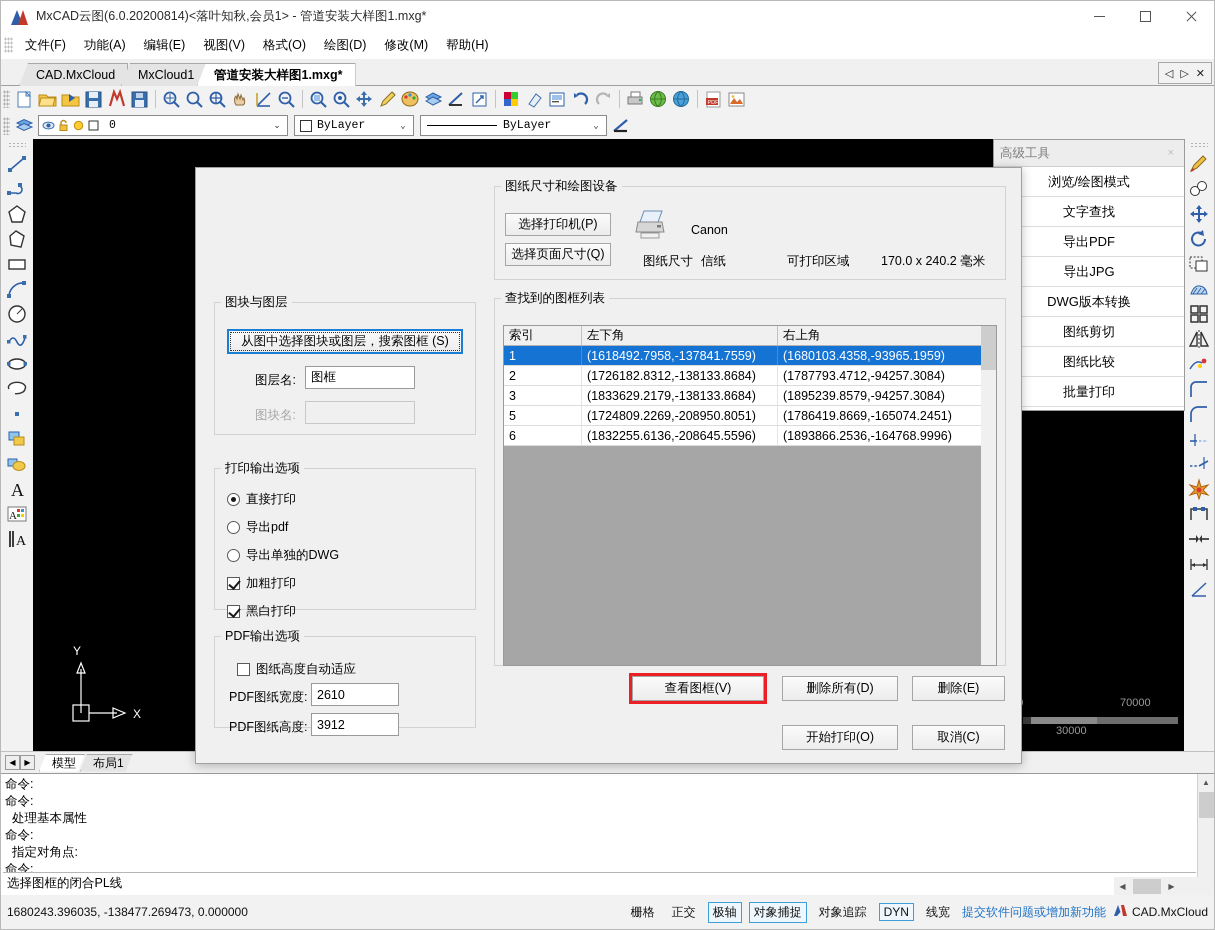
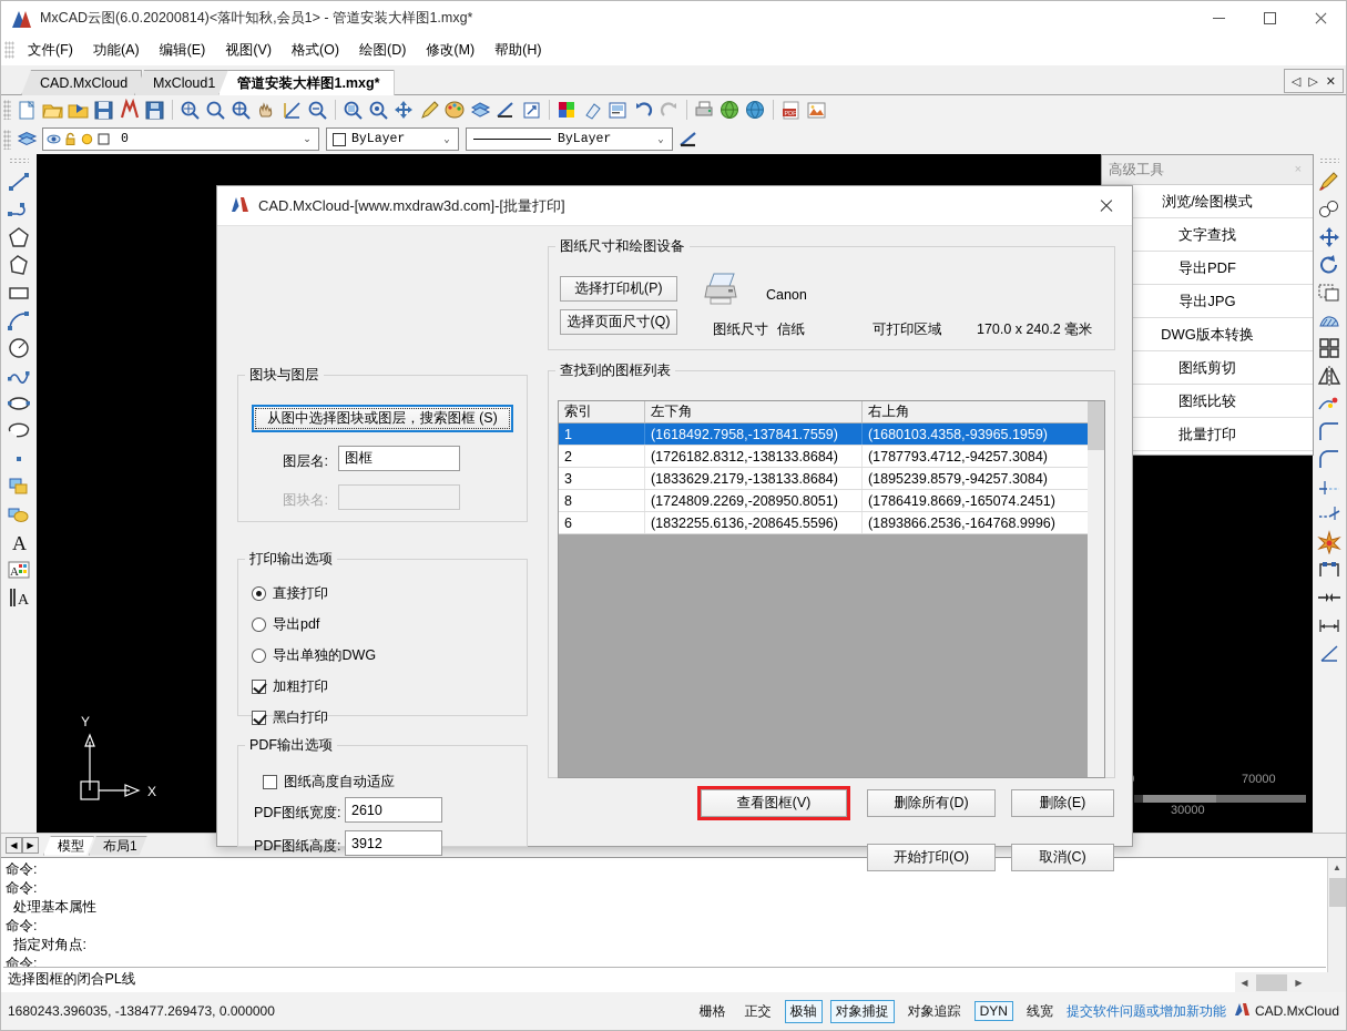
  MxCAD云图(6.0.20200814)<落叶知秋,会员1> - 管道安装大样图1.mxg*
  文件(F)
  功能(A)
  编辑(E)
  视图(V)
  格式(O)
  绘图(D)
  修改(M)
  帮助(H)
  CAD.MxCloud
  MxCloud1
  管道安装大样图1.mxg*
  ◁
  ▷
  ✕
  0
  ⌄
  ByLayer
  ⌄
  ByLayer
  ⌄
  A
  A
  A
  Y
  X
  70000
  30000
  高级工具
  ×
  浏览/绘图模式
  文字查找
  导出PDF
  导出JPG
  DWG版本转换
  图纸剪切
  图纸比较
  批量打印
  ◀
  ▶
  模型
  布局1
  命令:
  命令:
  处理基本属性
  命令:
  指定对角点:
  命令:
  选择图框的闭合PL线
  ▲
  ◀
  ▶
  1680243.396035, -138477.269473, 0.000000
  栅格
  正交
  极轴
  对象捕捉
  对象追踪
  DYN
  线宽
  提交软件问题或增加新功能
  CAD.MxCloud
+ CAD.MxCloud-[www.mxdraw3d.com]-[批量打印]
  图块与图层
  从图中选择图块或图层，搜索图框 (S)
  图层名:
  图框
  图块名:
  打印输出选项
  直接打印
  导出pdf
  导出单独的DWG
  加粗打印
  黑白打印
  PDF输出选项
  图纸高度自动适应
  PDF图纸宽度:
  2610
  PDF图纸高度:
  3912
  图纸尺寸和绘图设备
  选择打印机(P)
  选择页面尺寸(Q)
  Canon
  图纸尺寸
  信纸
  可打印区域
  170.0 x 240.2 毫米
  查找到的图框列表
  索引
  左下角
  右上角
  1
  (1618492.7958,-137841.7559)
  (1680103.4358,-93965.1959)
  2
  (1726182.8312,-138133.8684)
  (1787793.4712,-94257.3084)
  3
  (1833629.2179,-138133.8684)
  (1895239.8579,-94257.3084)
- 5
+ 8
  (1724809.2269,-208950.8051)
  (1786419.8669,-165074.2451)
  6
  (1832255.6136,-208645.5596)
  (1893866.2536,-164768.9996)
  查看图框(V)
  删除所有(D)
  删除(E)
  开始打印(O)
  取消(C)
